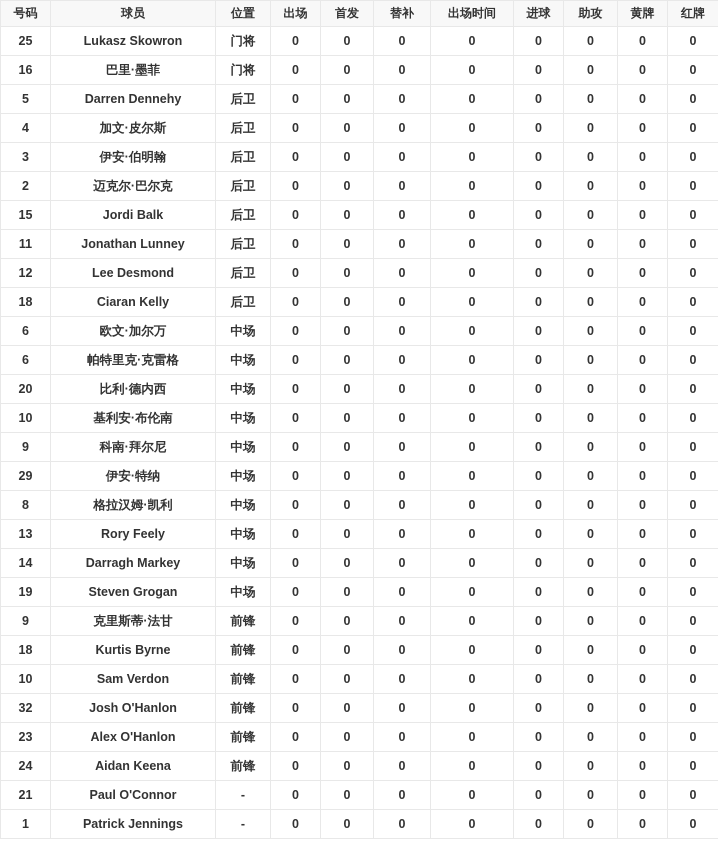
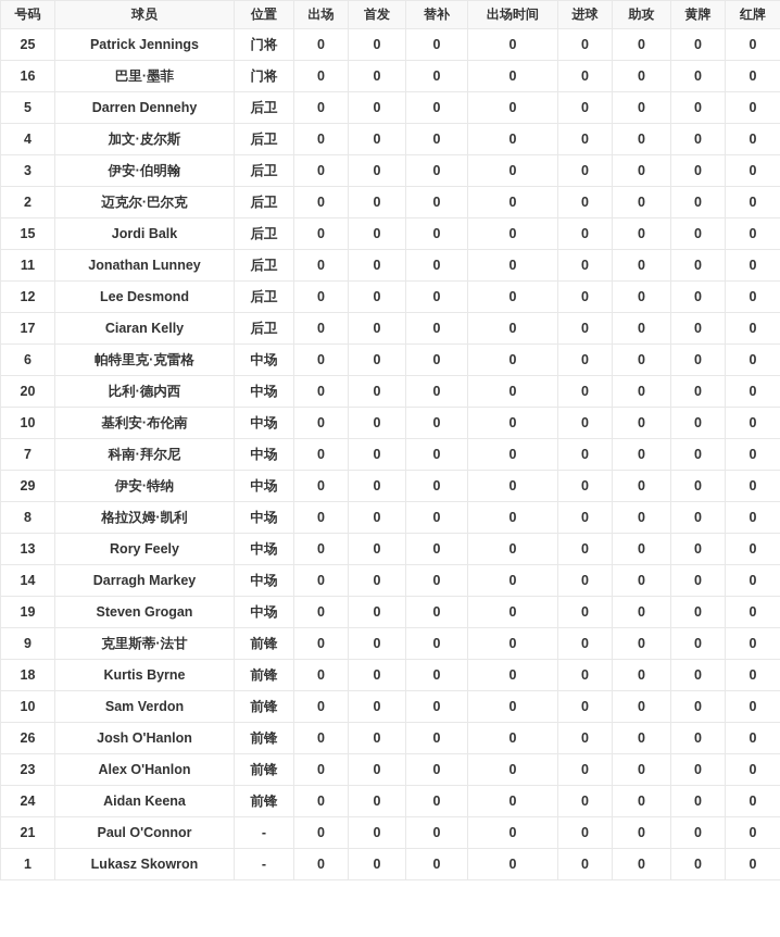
  号码	球员	位置	出场	首发	替补	出场时间	进球	助攻	黄牌	红牌
- 25	Lukasz Skowron	门将	0	0	0	0	0	0	0	0
+ 25	Patrick Jennings	门将	0	0	0	0	0	0	0	0
  16	巴里·墨菲	门将	0	0	0	0	0	0	0	0
  5	Darren Dennehy	后卫	0	0	0	0	0	0	0	0
  4	加文·皮尔斯	后卫	0	0	0	0	0	0	0	0
  3	伊安·伯明翰	后卫	0	0	0	0	0	0	0	0
  2	迈克尔·巴尔克	后卫	0	0	0	0	0	0	0	0
  15	Jordi Balk	后卫	0	0	0	0	0	0	0	0
  11	Jonathan Lunney	后卫	0	0	0	0	0	0	0	0
  12	Lee Desmond	后卫	0	0	0	0	0	0	0	0
- 18	Ciaran Kelly	后卫	0	0	0	0	0	0	0	0
+ 17	Ciaran Kelly	后卫	0	0	0	0	0	0	0	0
- 6	欧文·加尔万	中场	0	0	0	0	0	0	0	0
  6	帕特里克·克雷格	中场	0	0	0	0	0	0	0	0
  20	比利·德内西	中场	0	0	0	0	0	0	0	0
  10	基利安·布伦南	中场	0	0	0	0	0	0	0	0
- 9	科南·拜尔尼	中场	0	0	0	0	0	0	0	0
+ 7	科南·拜尔尼	中场	0	0	0	0	0	0	0	0
  29	伊安·特纳	中场	0	0	0	0	0	0	0	0
  8	格拉汉姆·凯利	中场	0	0	0	0	0	0	0	0
  13	Rory Feely	中场	0	0	0	0	0	0	0	0
  14	Darragh Markey	中场	0	0	0	0	0	0	0	0
  19	Steven Grogan	中场	0	0	0	0	0	0	0	0
  9	克里斯蒂·法甘	前锋	0	0	0	0	0	0	0	0
  18	Kurtis Byrne	前锋	0	0	0	0	0	0	0	0
  10	Sam Verdon	前锋	0	0	0	0	0	0	0	0
- 32	Josh O'Hanlon	前锋	0	0	0	0	0	0	0	0
+ 26	Josh O'Hanlon	前锋	0	0	0	0	0	0	0	0
  23	Alex O'Hanlon	前锋	0	0	0	0	0	0	0	0
  24	Aidan Keena	前锋	0	0	0	0	0	0	0	0
  21	Paul O'Connor	-	0	0	0	0	0	0	0	0
- 1	Patrick Jennings	-	0	0	0	0	0	0	0	0
+ 1	Lukasz Skowron	-	0	0	0	0	0	0	0	0
